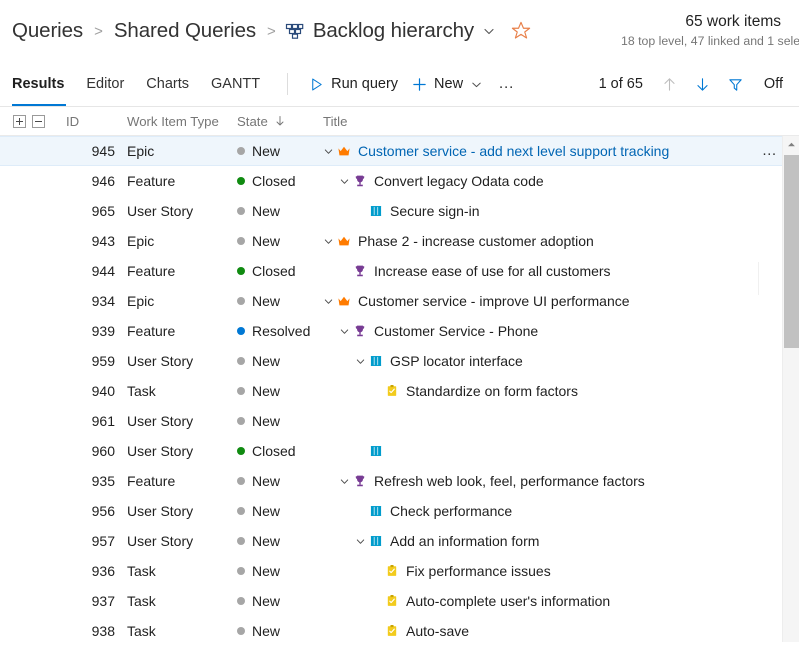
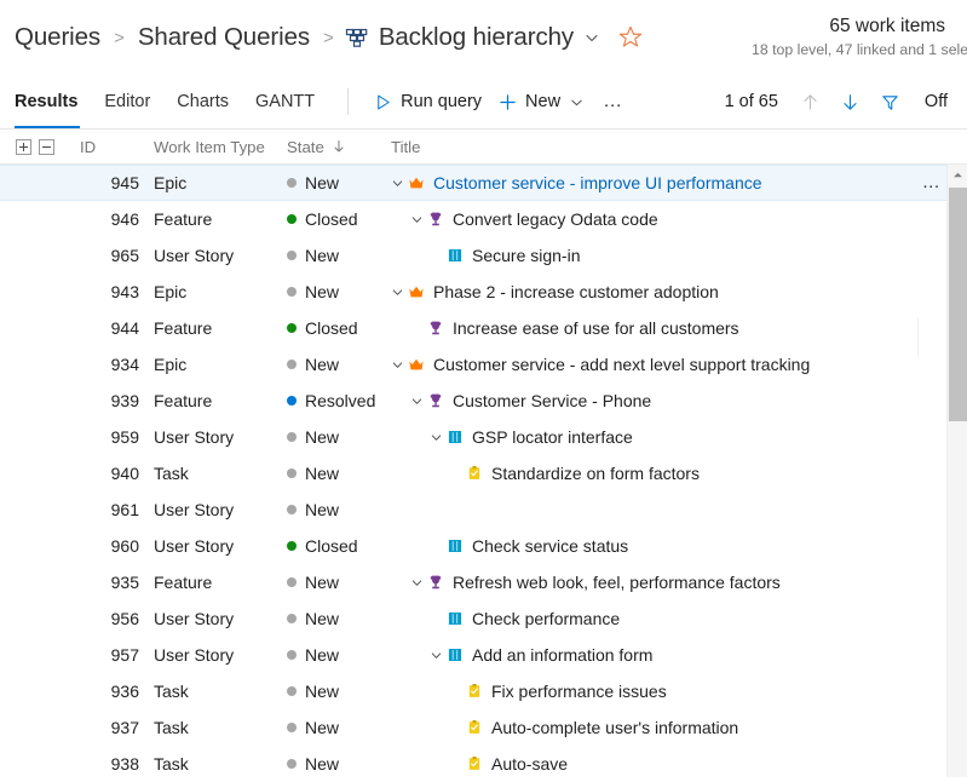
  Queries
  >
  Shared Queries
  >
  Backlog hierarchy
  65 work items
  18 top level, 47 linked and 1 sele
  Results
  Editor
  Charts
  GANTT
  Run query
  New
  …
  1 of 65
  Off
  ID
  Work Item Type
  State
  Title
  945
  Epic
  New
- Customer service - add next level support tracking
+ Customer service - improve UI performance
  …
  946
  Feature
  Closed
  Convert legacy Odata code
  965
  User Story
  New
  Secure sign-in
  943
  Epic
  New
  Phase 2 - increase customer adoption
  944
  Feature
  Closed
  Increase ease of use for all customers
  934
  Epic
  New
- Customer service - improve UI performance
+ Customer service - add next level support tracking
  939
  Feature
  Resolved
  Customer Service - Phone
  959
  User Story
  New
  GSP locator interface
  940
  Task
  New
  Standardize on form factors
  961
  User Story
  New
  960
  User Story
  Closed
+ Check service status
  935
  Feature
  New
  Refresh web look, feel, performance factors
  956
  User Story
  New
  Check performance
  957
  User Story
  New
  Add an information form
  936
  Task
  New
  Fix performance issues
  937
  Task
  New
  Auto-complete user's information
  938
  Task
  New
  Auto-save
